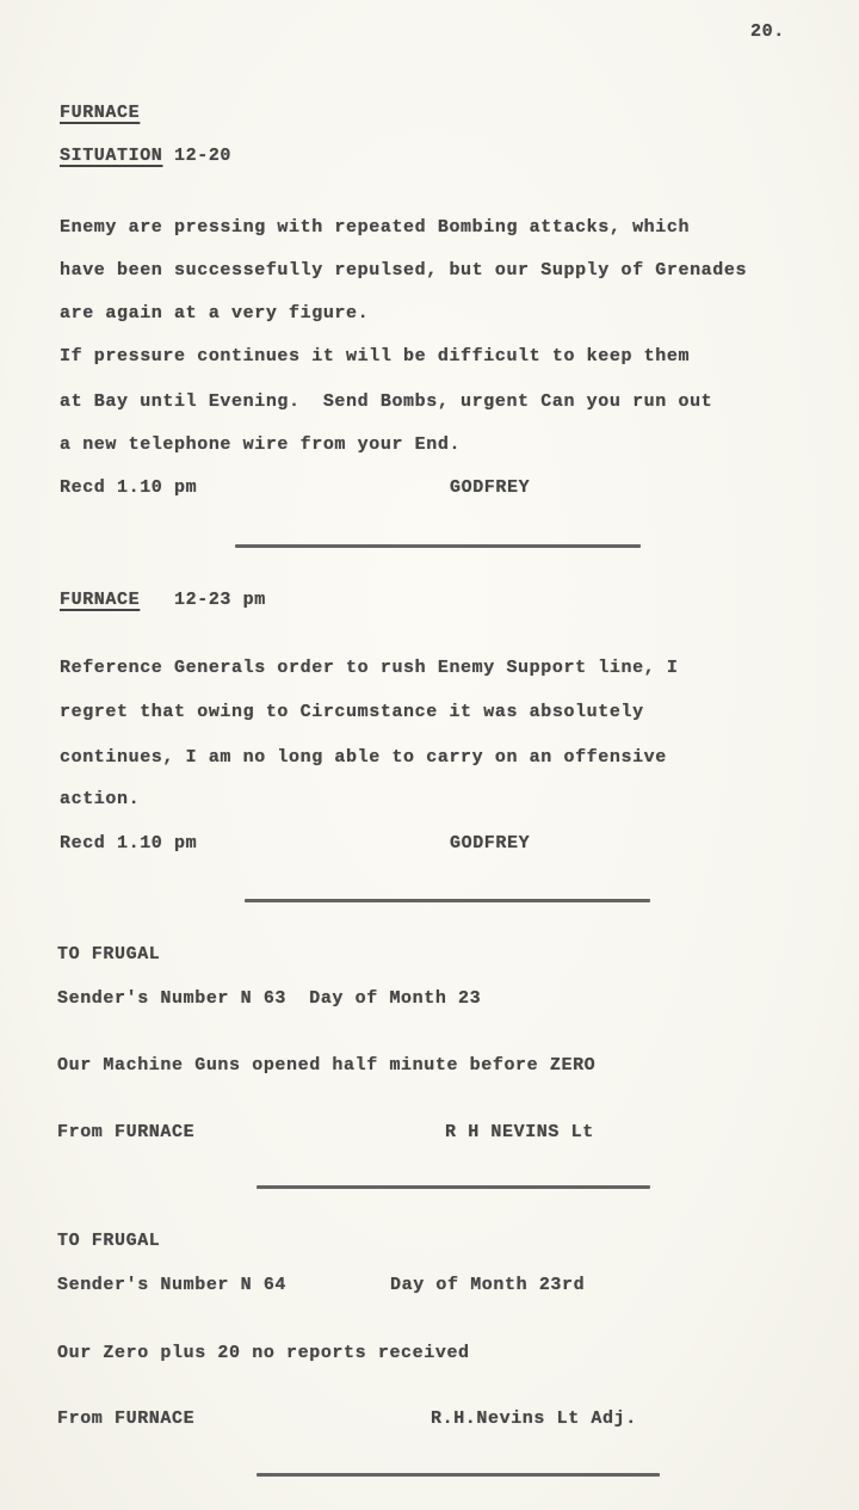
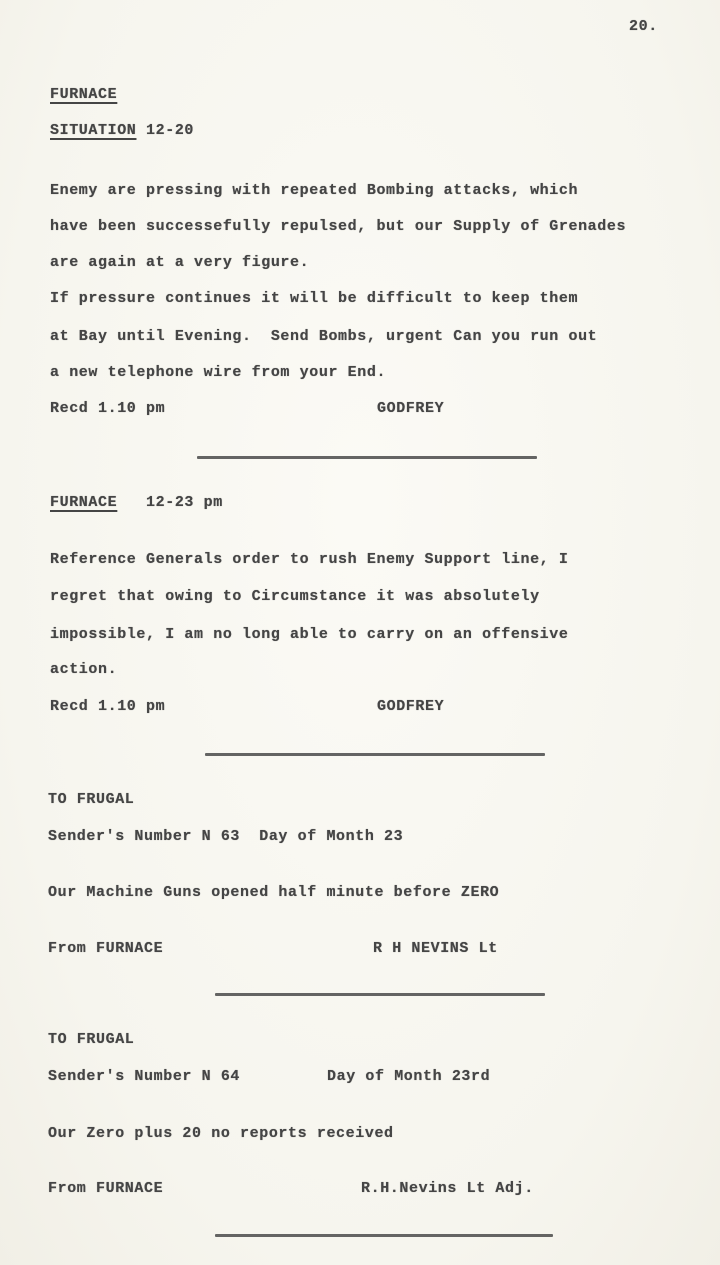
  20.
  FURNACE
  SITUATION 12-20
  Enemy are pressing with repeated Bombing attacks, which
  have been successefully repulsed, but our Supply of Grenades
  are again at a very figure.
  If pressure continues it will be difficult to keep them
  at Bay until Evening. Send Bombs, urgent Can you run out
  a new telephone wire from your End.
  Recd 1.10 pm
  GODFREY
  FURNACE 12-23 pm
  Reference Generals order to rush Enemy Support line, I
  regret that owing to Circumstance it was absolutely
- continues, I am no long able to carry on an offensive
+ impossible, I am no long able to carry on an offensive
  action.
  Recd 1.10 pm
  GODFREY
  TO FRUGAL
  Sender's Number N 63 Day of Month 23
  Our Machine Guns opened half minute before ZERO
  From FURNACE
  R H NEVINS Lt
  TO FRUGAL
  Sender's Number N 64
  Day of Month 23rd
  Our Zero plus 20 no reports received
  From FURNACE
  R.H.Nevins Lt Adj.
